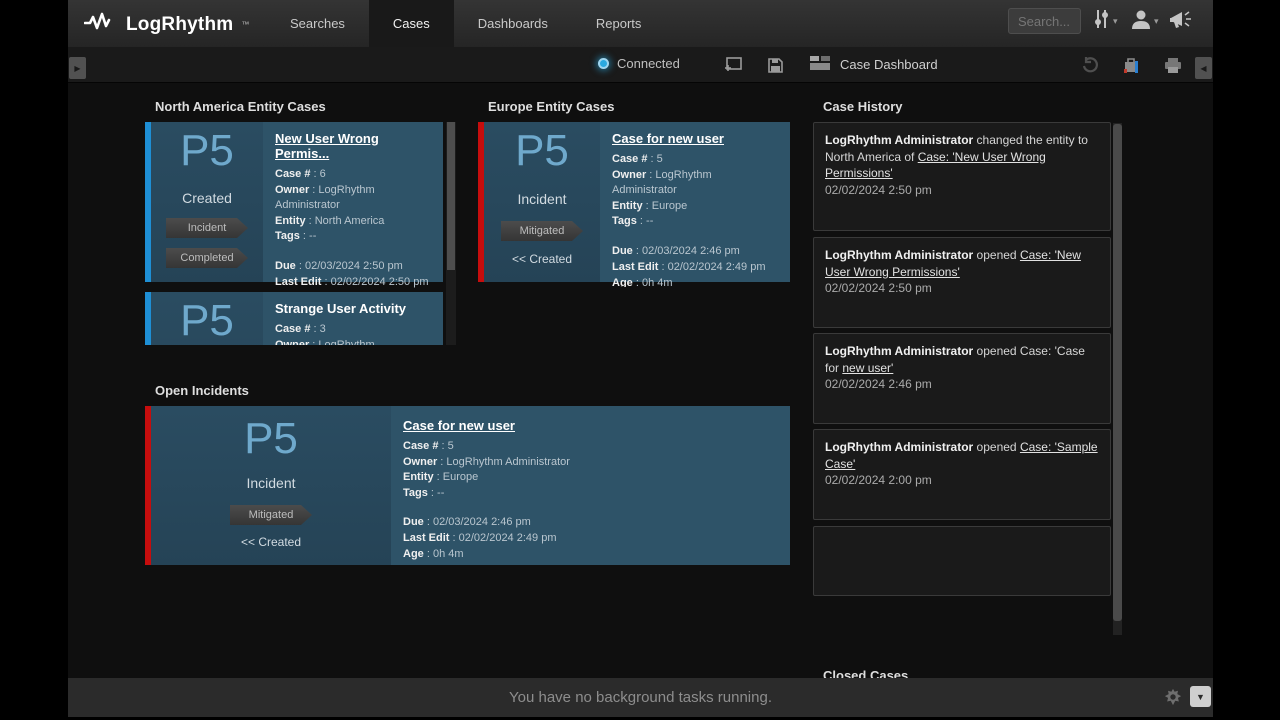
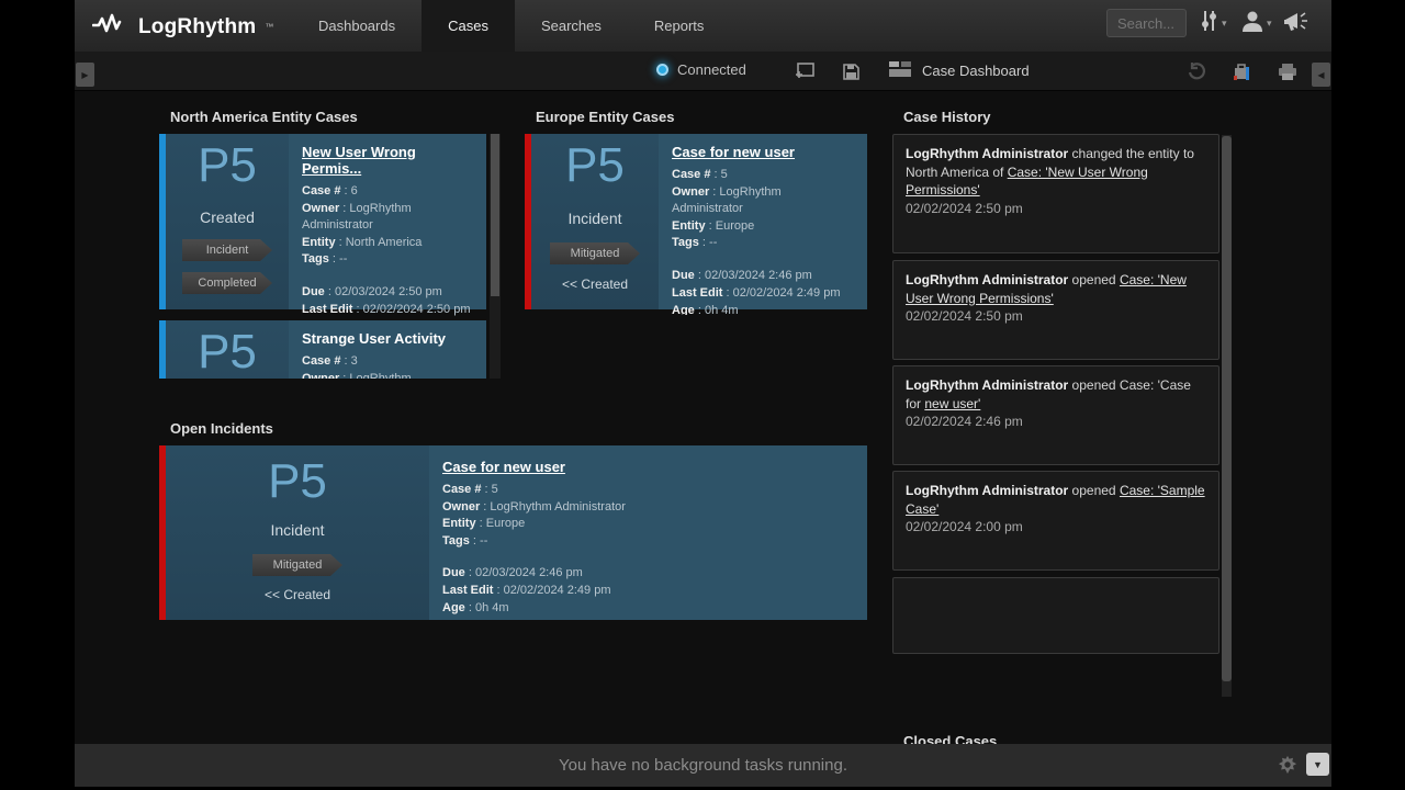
  LogRhythm
  ™
- Searches
+ Dashboards
  Cases
- Dashboards
+ Searches
  Reports
  Search...
  ▾
  ▾
  Connected
  Case Dashboard
  ▶
  ◀
  North America Entity Cases
  P5
  Created
  Incident
  Completed
  New User Wrong Permis...
  Case # 6
  Owner LogRhythm Administrator
  Entity North America
  Tags --
  Due 02/03/2024 2:50 pm
  Last Edit 02/02/2024 2:50 pm
  P5
  Strange User Activity
  Case # 3
  Europe Entity Cases
  P5
  Incident
  Mitigated
  << Created
  Case for new user
  Case # 5
  Owner LogRhythm Administrator
  Entity Europe
  Tags --
  Due 02/03/2024 2:46 pm
  Last Edit 02/02/2024 2:49 pm
  Age 0h 4m
  Open Incidents
  P5
  Incident
  Mitigated
  << Created
  Case for new user
  Case # 5
  Owner LogRhythm Administrator
  Entity Europe
  Tags --
  Due 02/03/2024 2:46 pm
  Last Edit 02/02/2024 2:49 pm
  Age 0h 4m
  Case History
  LogRhythm Administrator changed the entity to North America of Case: 'New User Wrong Permissions'
  02/02/2024 2:50 pm
  LogRhythm Administrator opened Case: 'New User Wrong Permissions'
  02/02/2024 2:50 pm
  LogRhythm Administrator opened Case: 'Case for new user'
  02/02/2024 2:46 pm
  LogRhythm Administrator opened Case: 'Sample Case'
  02/02/2024 2:00 pm
  Closed Cases
  You have no background tasks running.
  ▼
